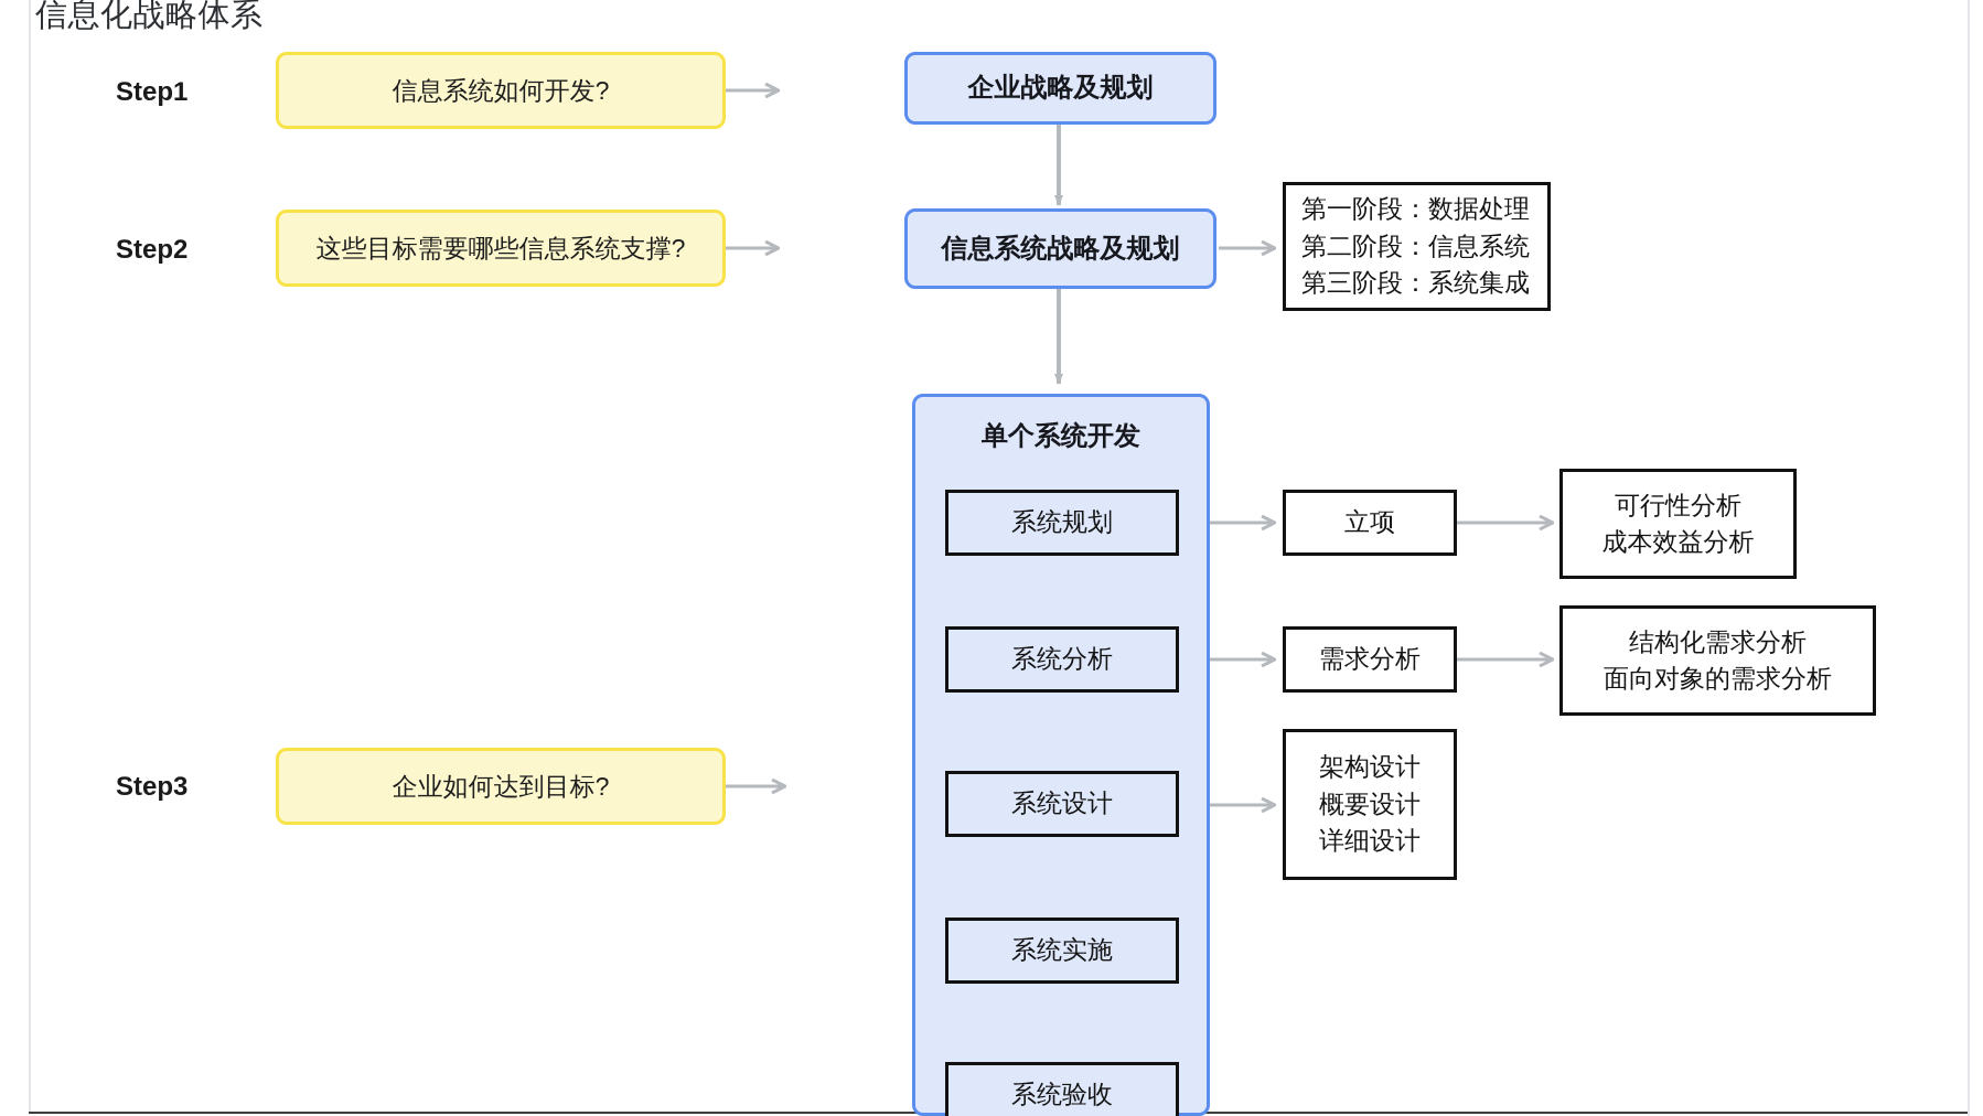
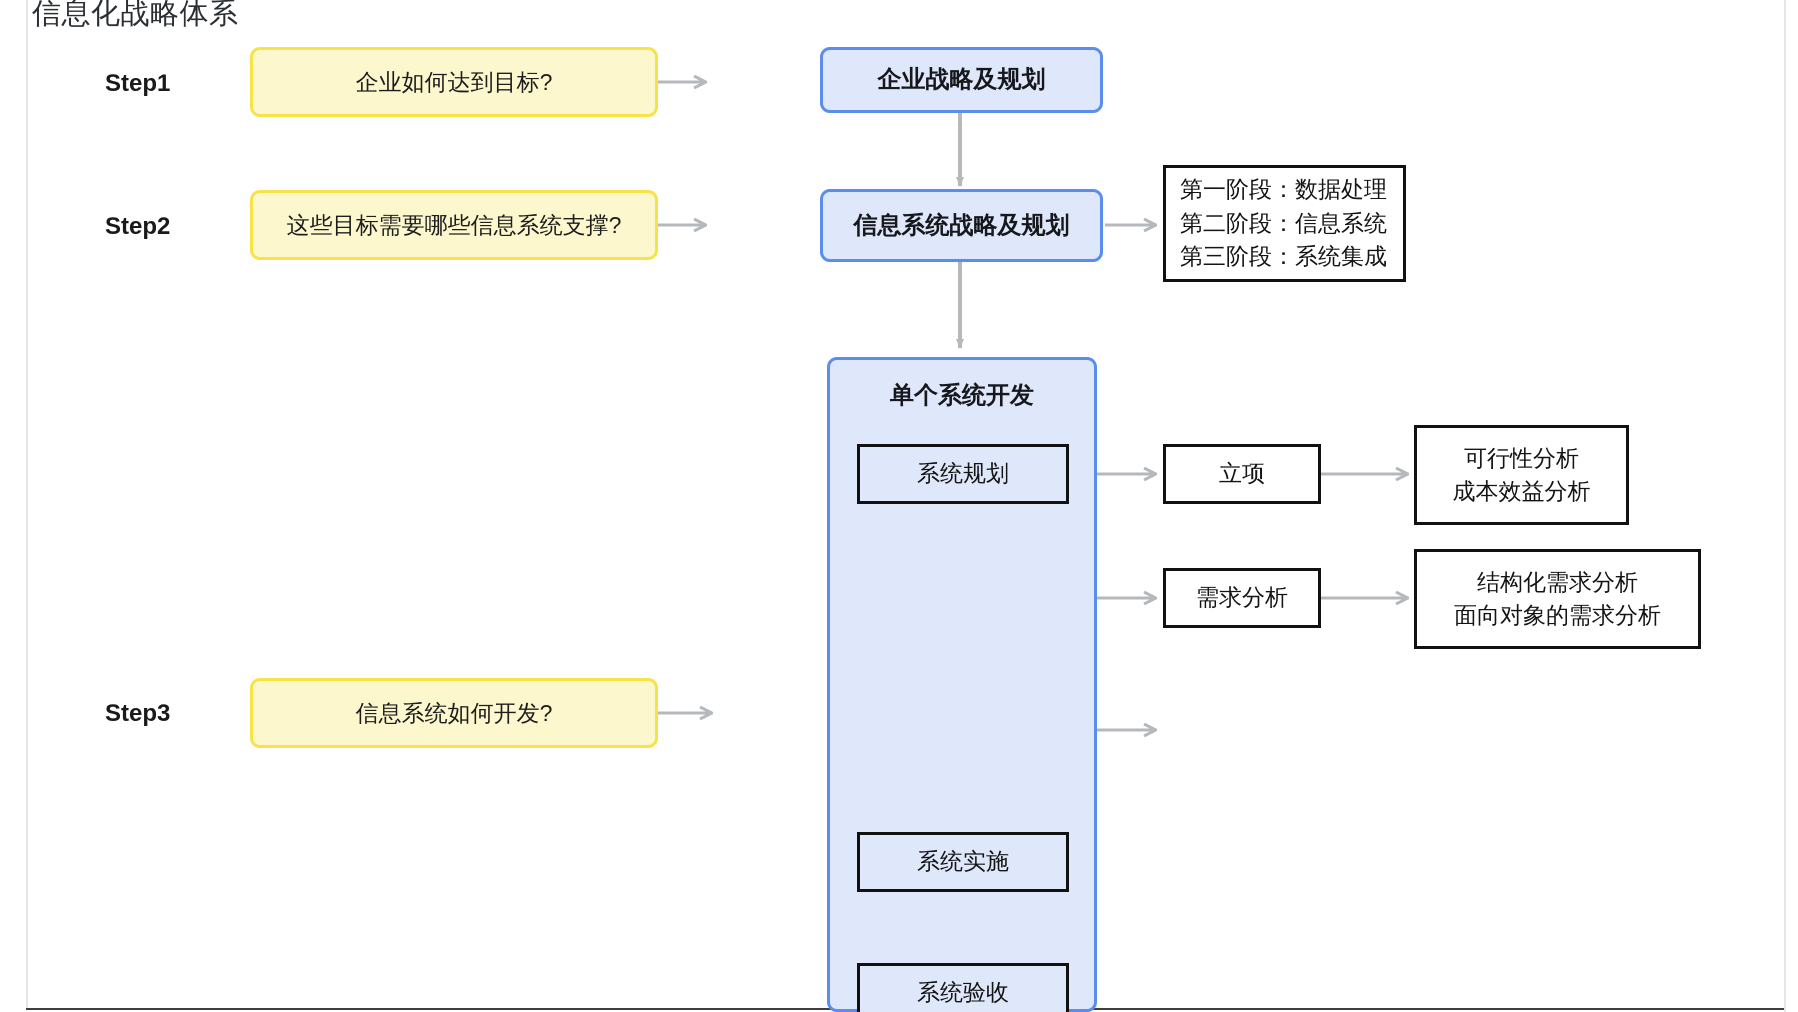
  信息化战略体系
  Step1
  Step2
  Step3
- 信息系统如何开发?
+ 企业如何达到目标?
  这些目标需要哪些信息系统支撑?
- 企业如何达到目标?
+ 信息系统如何开发?
  企业战略及规划
  信息系统战略及规划
  第一阶段：数据处理
  第二阶段：信息系统
  第三阶段：系统集成
  单个系统开发
  系统规划
- 系统分析
- 系统设计
  系统实施
  系统验收
  立项
  需求分析
- 架构设计
- 概要设计
- 详细设计
  可行性分析
  成本效益分析
  结构化需求分析
  面向对象的需求分析
